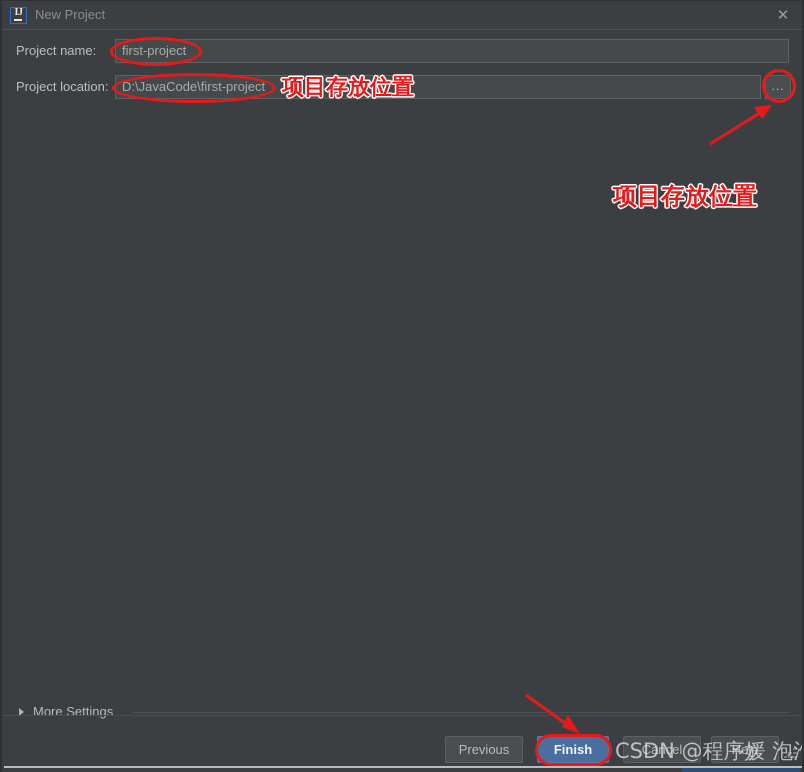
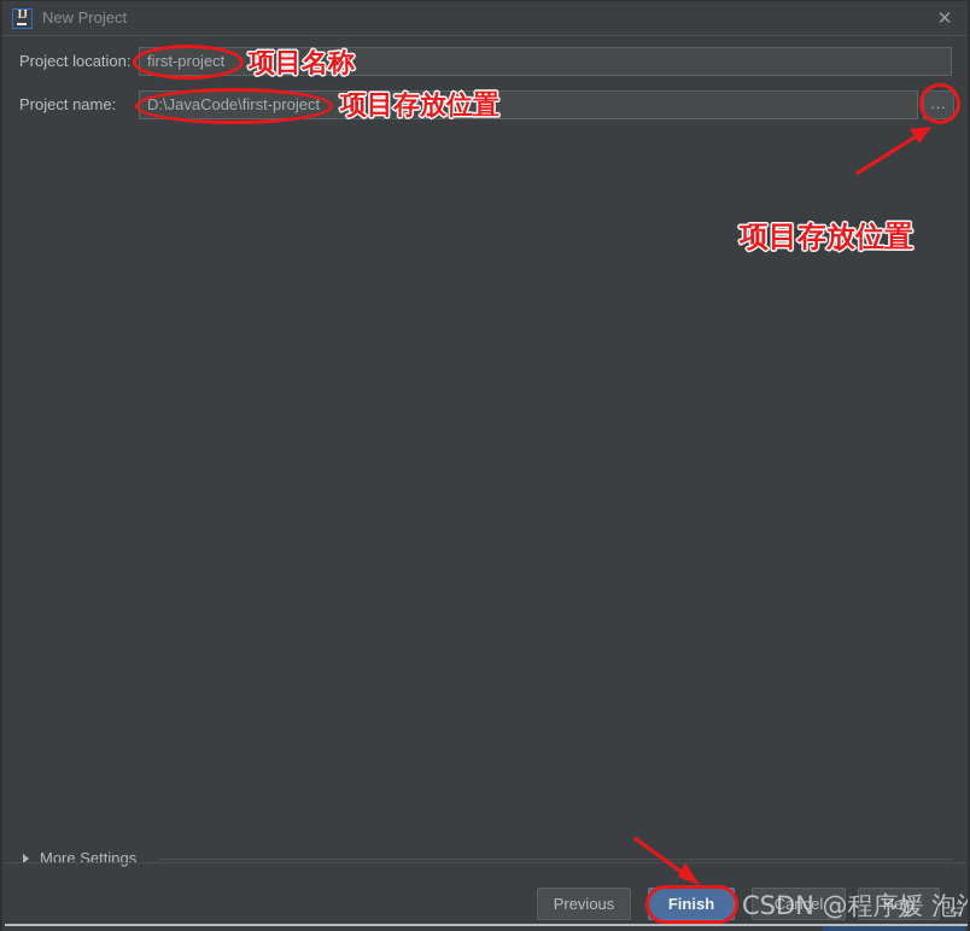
  IJ
  New Project
  ✕
- Project name:
+ Project location:
  first-project
- Project location:
+ Project name:
  D:\JavaCode\first-project
  ...
  More Settings
  Previous
  Finish
  Cancel
  Help
  CSDN @程序媛 泡
+ 项目名称
  项目存放位置
  项目存放位置
